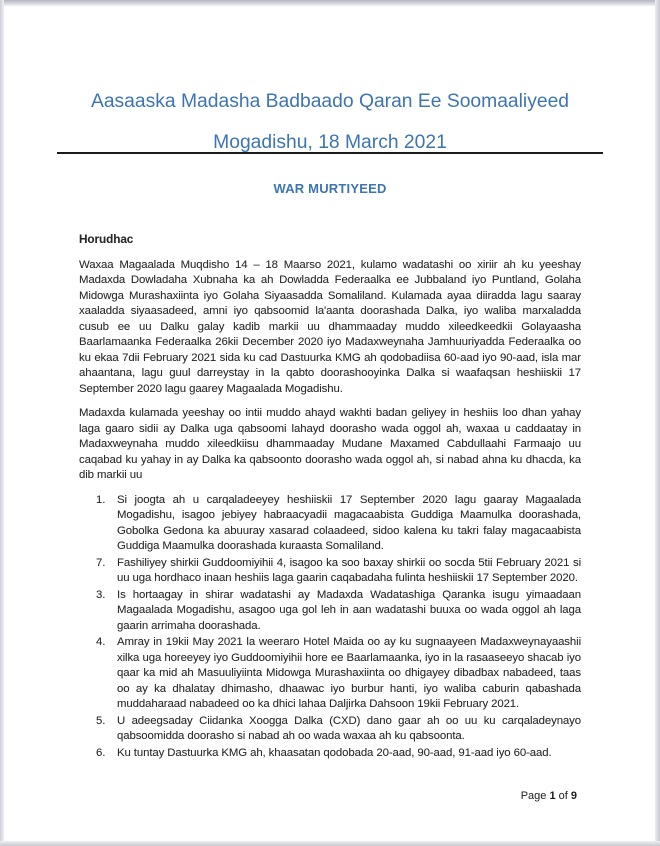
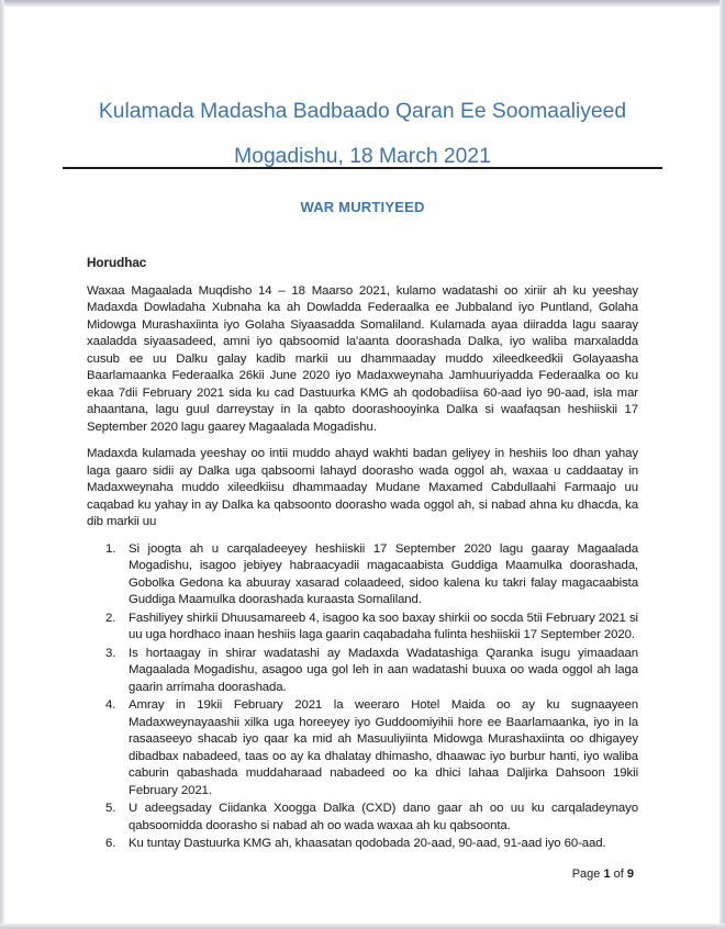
- Aasaaska Madasha Badbaado Qaran Ee Soomaaliyeed
+ Kulamada Madasha Badbaado Qaran Ee Soomaaliyeed
  Mogadishu, 18 March 2021
  WAR MURTIYEED
  Horudhac
- Waxaa Magaalada Muqdisho 14 – 18 Maarso 2021, kulamo wadatashi oo xiriir ah ku yeeshay Madaxda Dowladaha Xubnaha ka ah Dowladda Federaalka ee Jubbaland iyo Puntland, Golaha Midowga Murashaxiinta iyo Golaha Siyaasadda Somaliland. Kulamada ayaa diiradda lagu saaray xaaladda siyaasadeed, amni iyo qabsoomid la'aanta doorashada Dalka, iyo waliba marxaladda cusub ee uu Dalku galay kadib markii uu dhammaaday muddo xileedkeedkii Golayaasha Baarlamaanka Federaalka 26kii December 2020 iyo Madaxweynaha Jamhuuriyadda Federaalka oo ku ekaa 7dii February 2021 sida ku cad Dastuurka KMG ah qodobadiisa 60-aad iyo 90-aad, isla mar ahaantana, lagu guul darreystay in la qabto doorashooyinka Dalka si waafaqsan heshiiskii 17 September 2020 lagu gaarey Magaalada Mogadishu.
+ Waxaa Magaalada Muqdisho 14 – 18 Maarso 2021, kulamo wadatashi oo xiriir ah ku yeeshay Madaxda Dowladaha Xubnaha ka ah Dowladda Federaalka ee Jubbaland iyo Puntland, Golaha Midowga Murashaxiinta iyo Golaha Siyaasadda Somaliland. Kulamada ayaa diiradda lagu saaray xaaladda siyaasadeed, amni iyo qabsoomid la'aanta doorashada Dalka, iyo waliba marxaladda cusub ee uu Dalku galay kadib markii uu dhammaaday muddo xileedkeedkii Golayaasha Baarlamaanka Federaalka 26kii June 2020 iyo Madaxweynaha Jamhuuriyadda Federaalka oo ku ekaa 7dii February 2021 sida ku cad Dastuurka KMG ah qodobadiisa 60-aad iyo 90-aad, isla mar ahaantana, lagu guul darreystay in la qabto doorashooyinka Dalka si waafaqsan heshiiskii 17 September 2020 lagu gaarey Magaalada Mogadishu.
  Madaxda kulamada yeeshay oo intii muddo ahayd wakhti badan geliyey in heshiis loo dhan yahay laga gaaro sidii ay Dalka uga qabsoomi lahayd doorasho wada oggol ah, waxaa u caddaatay in Madaxweynaha muddo xileedkiisu dhammaaday Mudane Maxamed Cabdullaahi Farmaajo uu caqabad ku yahay in ay Dalka ka qabsoonto doorasho wada oggol ah, si nabad ahna ku dhacda, ka dib markii uu
  1.
  Si joogta ah u carqaladeeyey heshiiskii 17 September 2020 lagu gaaray Magaalada Mogadishu, isagoo jebiyey habraacyadii magacaabista Guddiga Maamulka doorashada, Gobolka Gedona ka abuuray xasarad colaadeed, sidoo kalena ku takri falay magacaabista Guddiga Maamulka doorashada kuraasta Somaliland.
- 7.
+ 2.
- Fashiliyey shirkii Guddoomiyihii 4, isagoo ka soo baxay shirkii oo socda 5tii February 2021 si uu uga hordhaco inaan heshiis laga gaarin caqabadaha fulinta heshiiskii 17 September 2020.
+ Fashiliyey shirkii Dhuusamareeb 4, isagoo ka soo baxay shirkii oo socda 5tii February 2021 si uu uga hordhaco inaan heshiis laga gaarin caqabadaha fulinta heshiiskii 17 September 2020.
  3.
  Is hortaagay in shirar wadatashi ay Madaxda Wadatashiga Qaranka isugu yimaadaan Magaalada Mogadishu, asagoo uga gol leh in aan wadatashi buuxa oo wada oggol ah laga gaarin arrimaha doorashada.
  4.
- Amray in 19kii May 2021 la weeraro Hotel Maida oo ay ku sugnaayeen Madaxweynayaashii xilka uga horeeyey iyo Guddoomiyihii hore ee Baarlamaanka, iyo in la rasaaseeyo shacab iyo qaar ka mid ah Masuuliyiinta Midowga Murashaxiinta oo dhigayey dibadbax nabadeed, taas oo ay ka dhalatay dhimasho, dhaawac iyo burbur hanti, iyo waliba caburin qabashada muddaharaad nabadeed oo ka dhici lahaa Daljirka Dahsoon 19kii February 2021.
+ Amray in 19kii February 2021 la weeraro Hotel Maida oo ay ku sugnaayeen Madaxweynayaashii xilka uga horeeyey iyo Guddoomiyihii hore ee Baarlamaanka, iyo in la rasaaseeyo shacab iyo qaar ka mid ah Masuuliyiinta Midowga Murashaxiinta oo dhigayey dibadbax nabadeed, taas oo ay ka dhalatay dhimasho, dhaawac iyo burbur hanti, iyo waliba caburin qabashada muddaharaad nabadeed oo ka dhici lahaa Daljirka Dahsoon 19kii February 2021.
  5.
  U adeegsaday Ciidanka Xoogga Dalka (CXD) dano gaar ah oo uu ku carqaladeynayo qabsoomidda doorasho si nabad ah oo wada waxaa ah ku qabsoonta.
  6.
  Ku tuntay Dastuurka KMG ah, khaasatan qodobada 20-aad, 90-aad, 91-aad iyo 60-aad.
  Page 1 of 9
